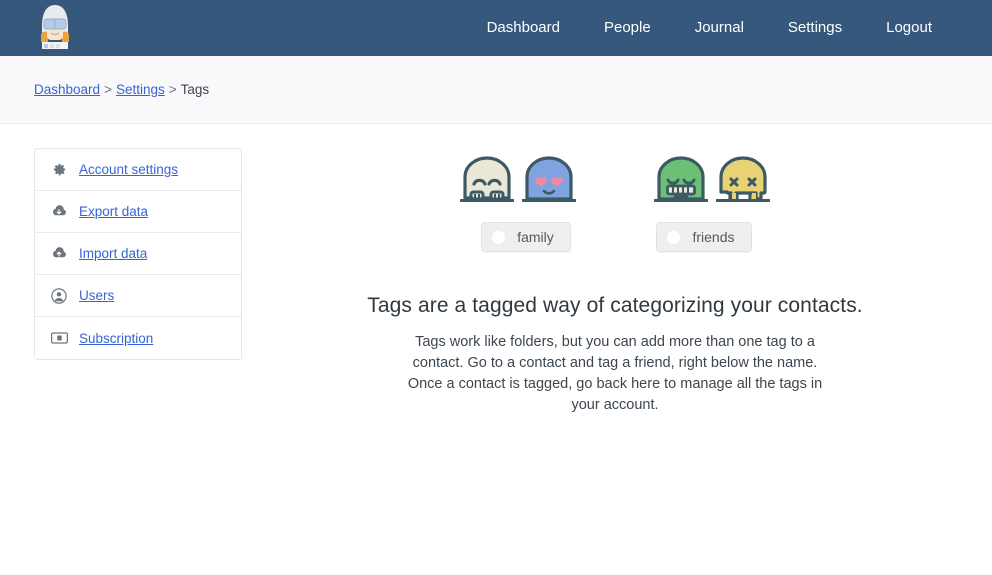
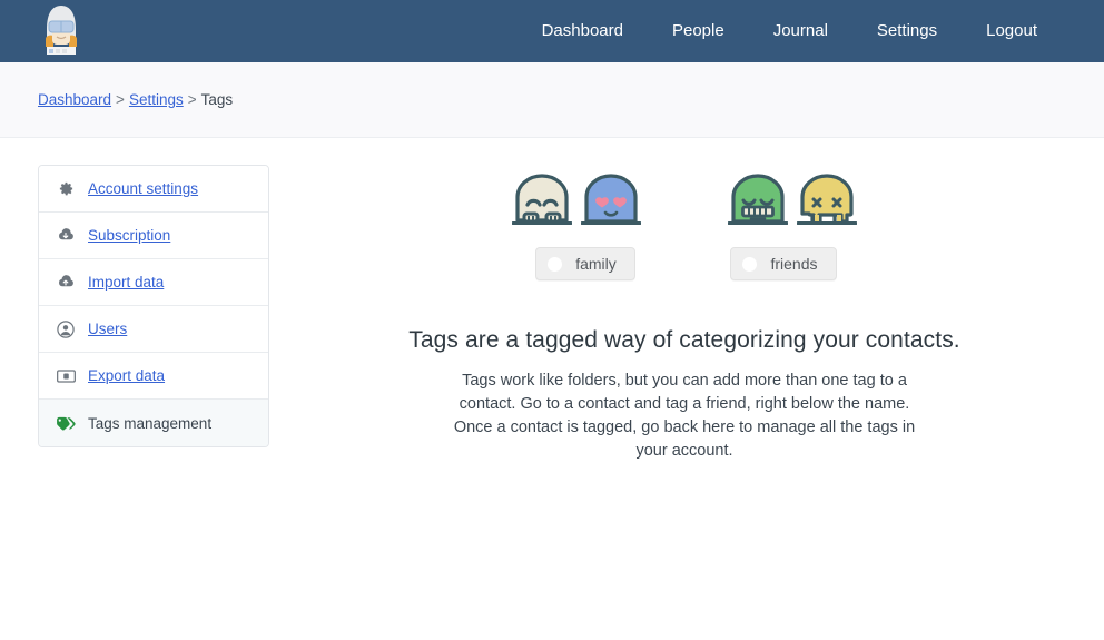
  Dashboard
  People
  Journal
  Settings
  Logout
  Dashboard > Settings > Tags
  Account settings
- Export data
+ Subscription
  Import data
  Users
- Subscription
+ Export data
+ Tags management
  family
  friends
  Tags are a tagged way of categorizing your contacts.
  Tags work like folders, but you can add more than one tag to a contact. Go to a contact and tag a friend, right below the name. Once a contact is tagged, go back here to manage all the tags in your account.
